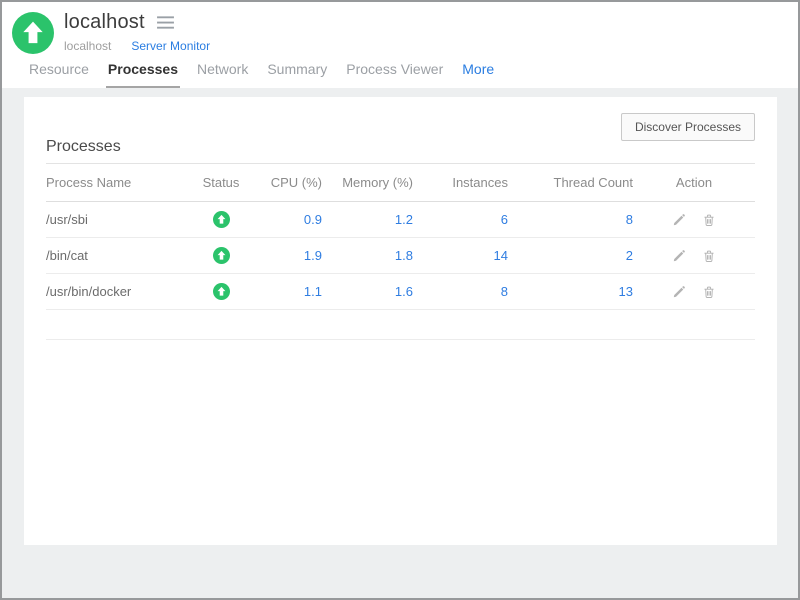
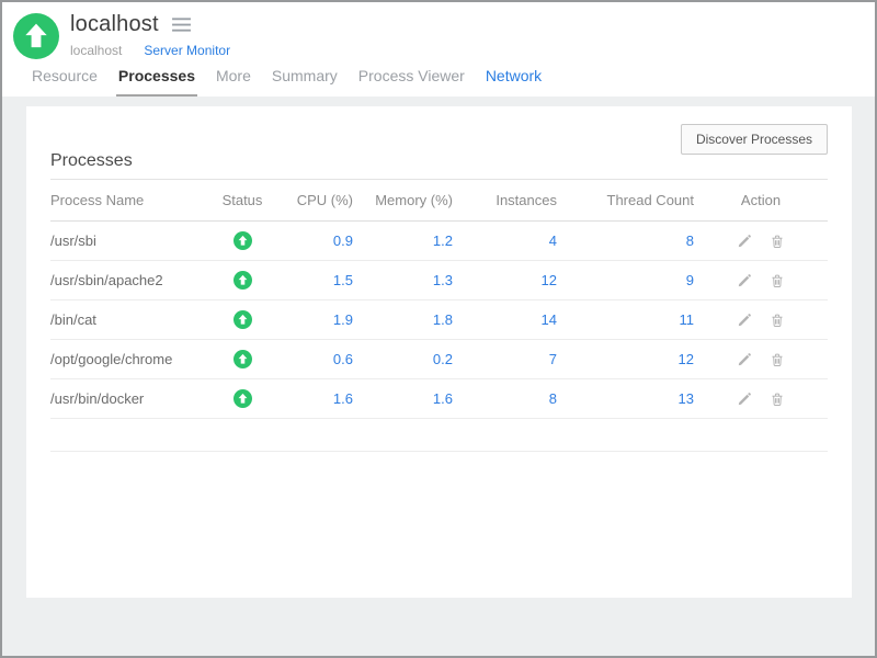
  localhost
  localhost
  Server Monitor
  Resource
  Processes
- Network
+ More
  Summary
  Process Viewer
- More
+ Network
  Discover Processes
  Processes
  Process Name	Status	CPU (%)	Memory (%)	Instances	Thread Count	Action
- /usr/sbi		0.9	1.2	6	8
+ /usr/sbi		0.9	1.2	4	8
+ /usr/sbin/apache2		1.5	1.3	12	9
- /bin/cat		1.9	1.8	14	2
+ /bin/cat		1.9	1.8	14	11
+ /opt/google/chrome		0.6	0.2	7	12
- /usr/bin/docker		1.1	1.6	8	13
+ /usr/bin/docker		1.6	1.6	8	13
